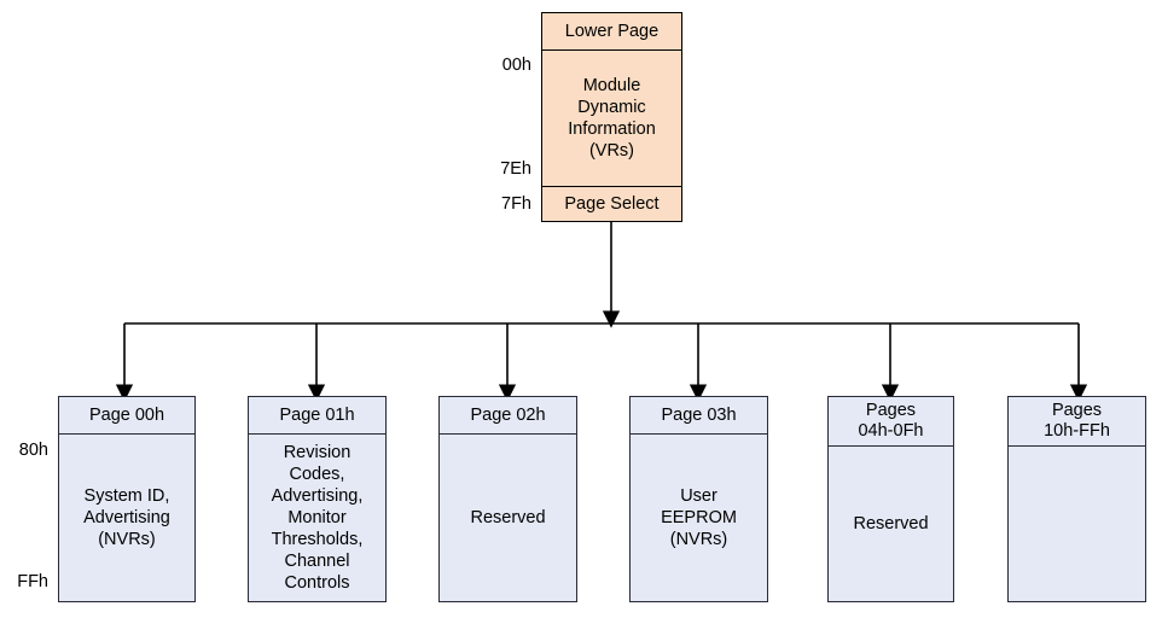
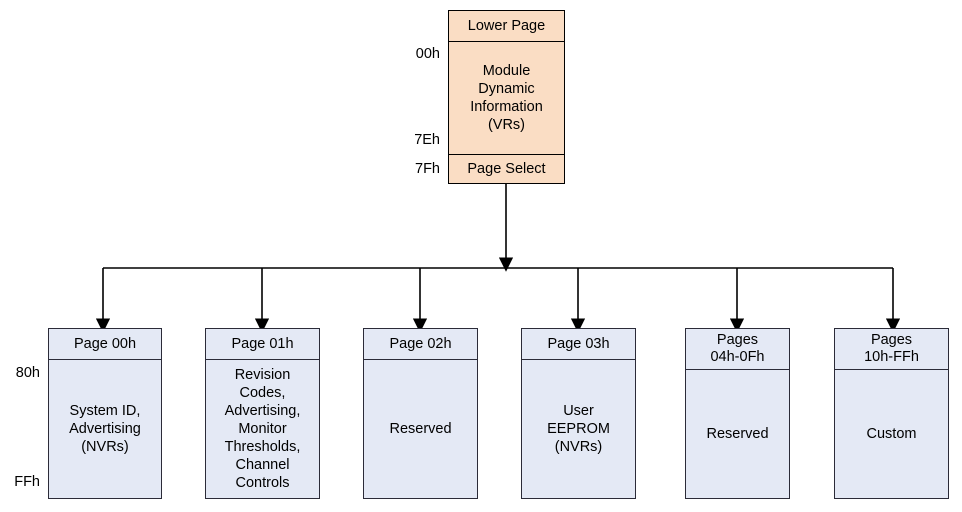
  Lower Page
  Module
  Dynamic
  Information
  (VRs)
  Page Select
  00h
  7Eh
  7Fh
  80h
  FFh
  Page 00h
  System ID,
  Advertising
  (NVRs)
  Page 01h
  Revision
  Codes,
  Advertising,
  Monitor
  Thresholds,
  Channel
  Controls
  Page 02h
  Reserved
  Page 03h
  User
  EEPROM
  (NVRs)
  Pages
  04h-0Fh
  Reserved
  Pages
  10h-FFh
+ Custom
